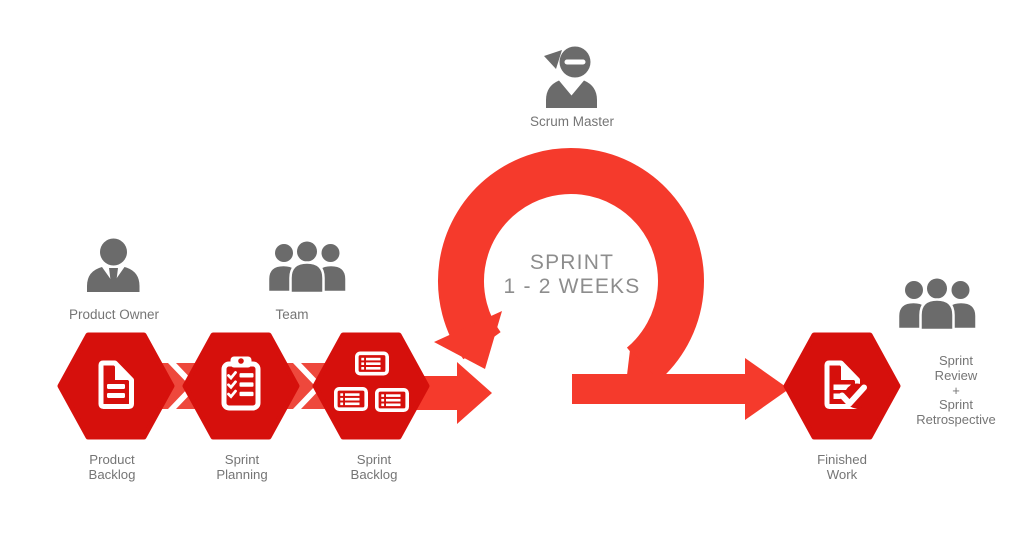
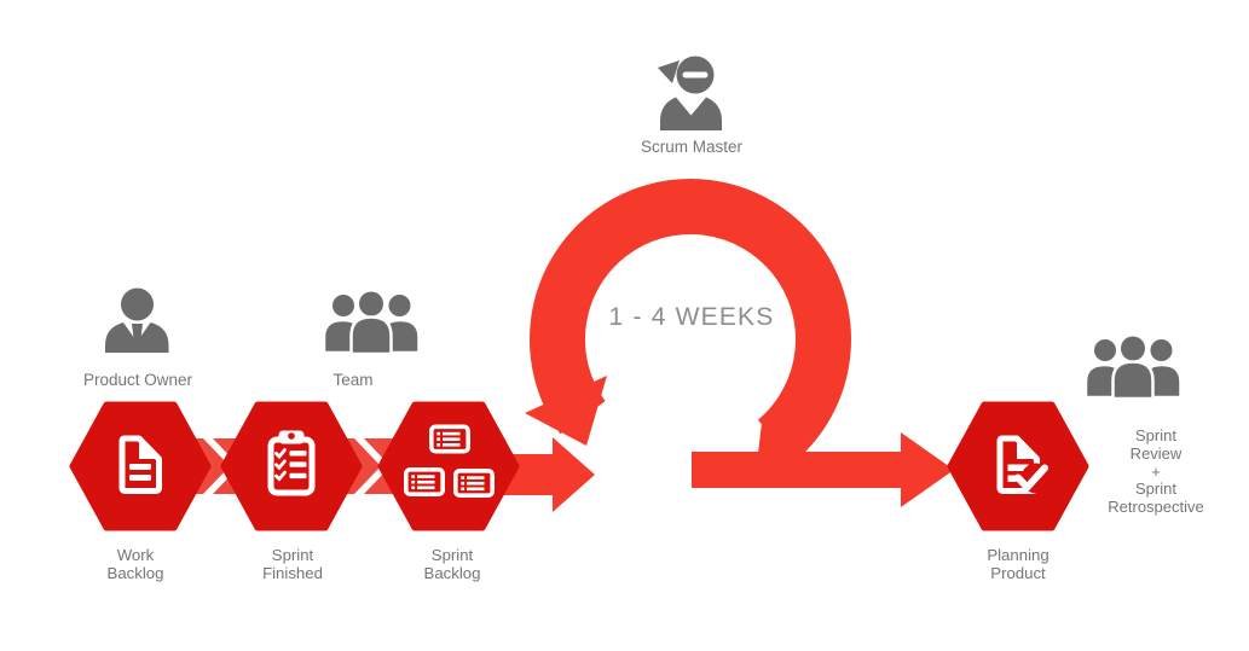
  Product Owner
  Team
  Scrum Master
- SPRINT
- 1 - 2 WEEKS
+ 1 - 4 WEEKS
- Product
+ Work
  Backlog
  Sprint
- Planning
+ Finished
  Sprint
  Backlog
- Finished
+ Planning
- Work
+ Product
  Sprint
  Review
  +
  Sprint
  Retrospective
